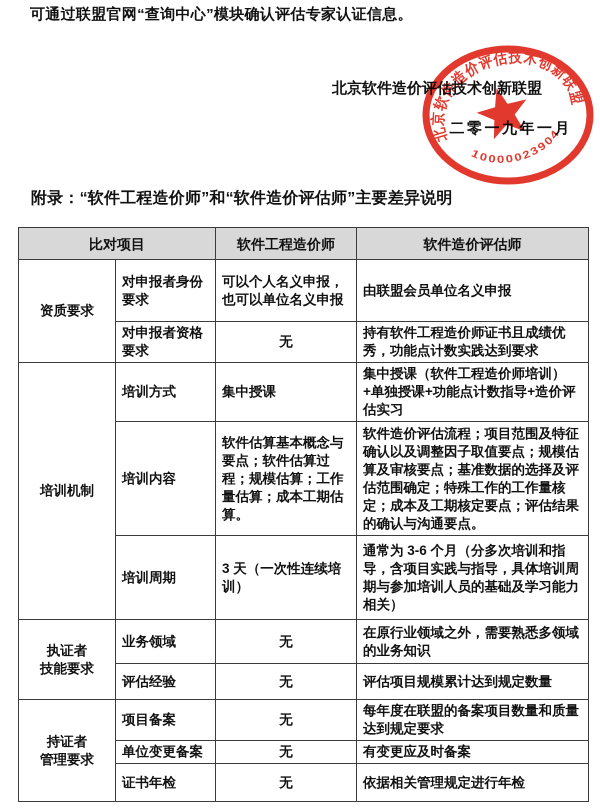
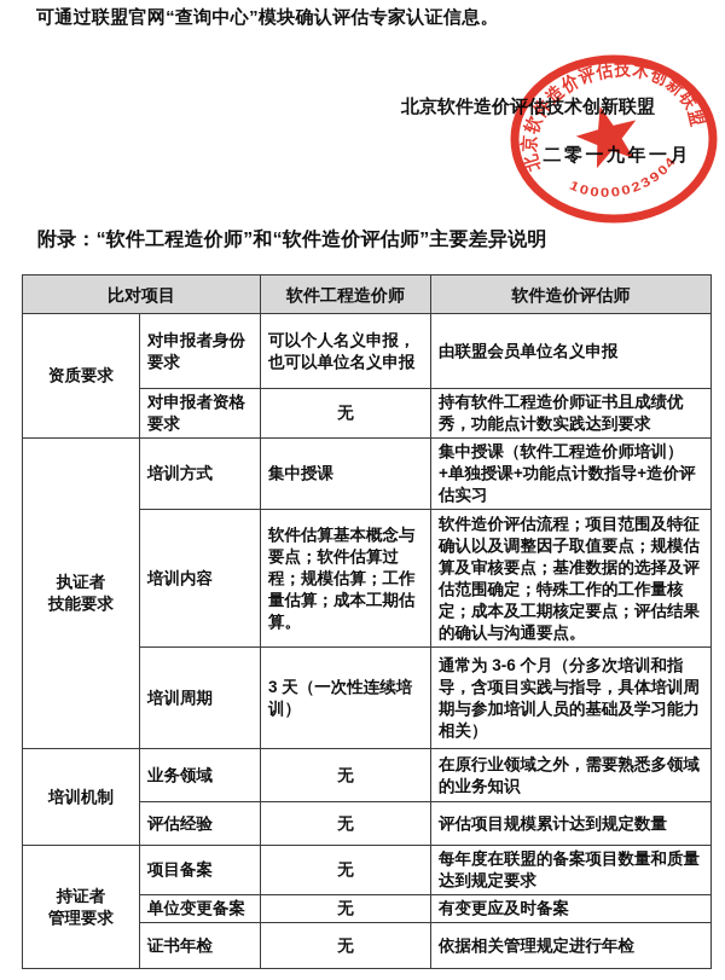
  可通过联盟官网“查询中心”模块确认评估专家认证信息。
  北京软件造价估技术创新联盟
  二零一九年一月
  附录：“软件工程造价师”和“软件造价评估师”主要差异说明
  比对项目	软件工程造价师	软件造价评估师
  资质要求	对申报者身份要求	可以个人名义申报，也可以单位名义申报	由联盟会员单位名义申报
  对申报者资格要求	无	持有软件工程造价师证书且成绩优秀，功能点计数实践达到要求
- 培训机制	培训方式	集中授课	集中授课（软件工程造价师培训）+单独授课+功能点计数指导+造价评估实习
+ 执证者 技能要求	培训方式	集中授课	集中授课（软件工程造价师培训）+单独授课+功能点计数指导+造价评估实习
  培训内容	软件估算基本概念与要点；软件估算过程；规模估算；工作量估算；成本工期估算。	软件造价评估流程；项目范围及特征确认以及调整因子取值要点；规模估算及审核要点；基准数据的选择及评估范围确定；特殊工作的工作量核定；成本及工期核定要点；评估结果的确认与沟通要点。
  培训周期	3 天（一次性连续培训）	通常为 3-6 个月（分多次培训和指导，含项目实践与指导，具体培训周期与参加培训人员的基础及学习能力相关）
- 执证者 技能要求	业务领域	无	在原行业领域之外，需要熟悉多领域的业务知识
+ 培训机制	业务领域	无	在原行业领域之外，需要熟悉多领域的业务知识
  评估经验	无	评估项目规模累计达到规定数量
  持证者 管理要求	项目备案	无	每年度在联盟的备案项目数量和质量达到规定要求
  单位变更备案	无	有变更应及时备案
  证书年检	无	依据相关管理规定进行年检
